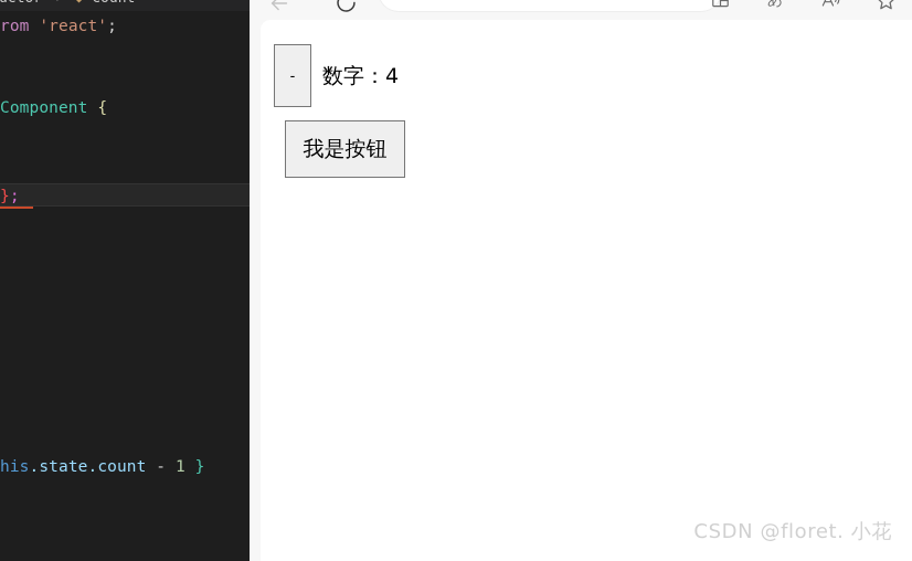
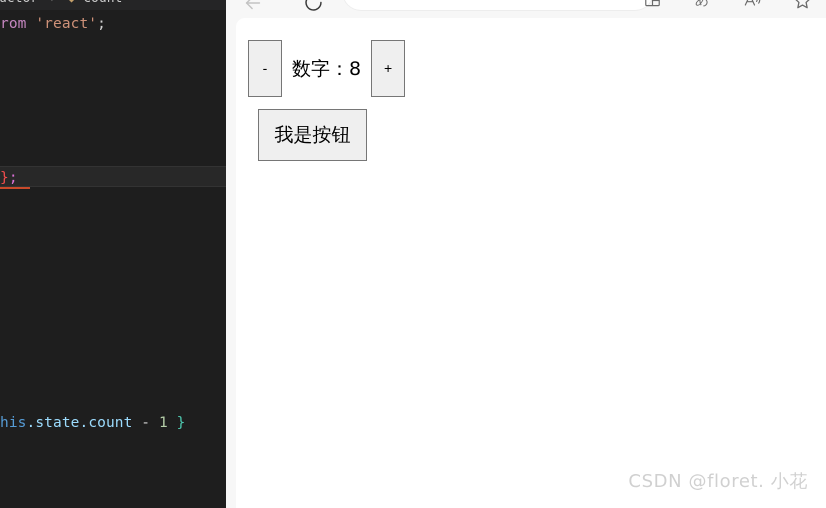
  rom 'react';
- Component {
  };
  his.state.count - 1 }
  -
- 数字：4
+ 数字：8
+ +
  我是按钮
  CSDN @floret. 小花
